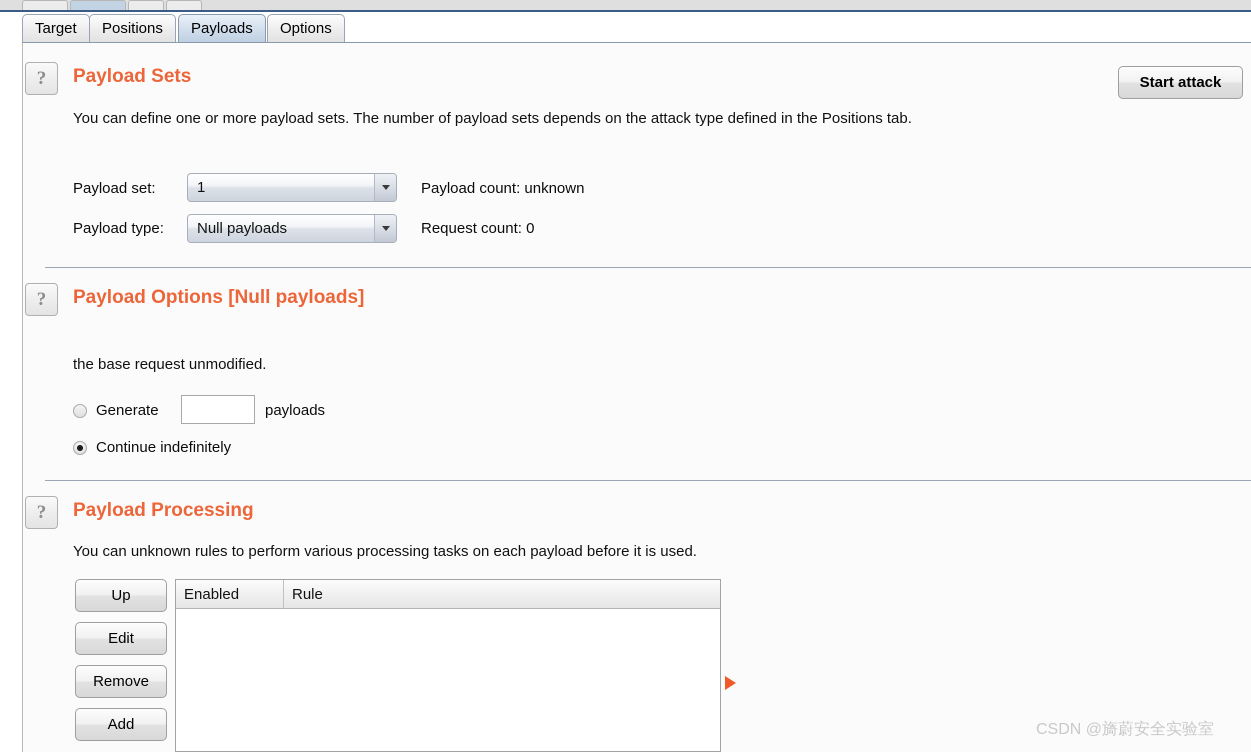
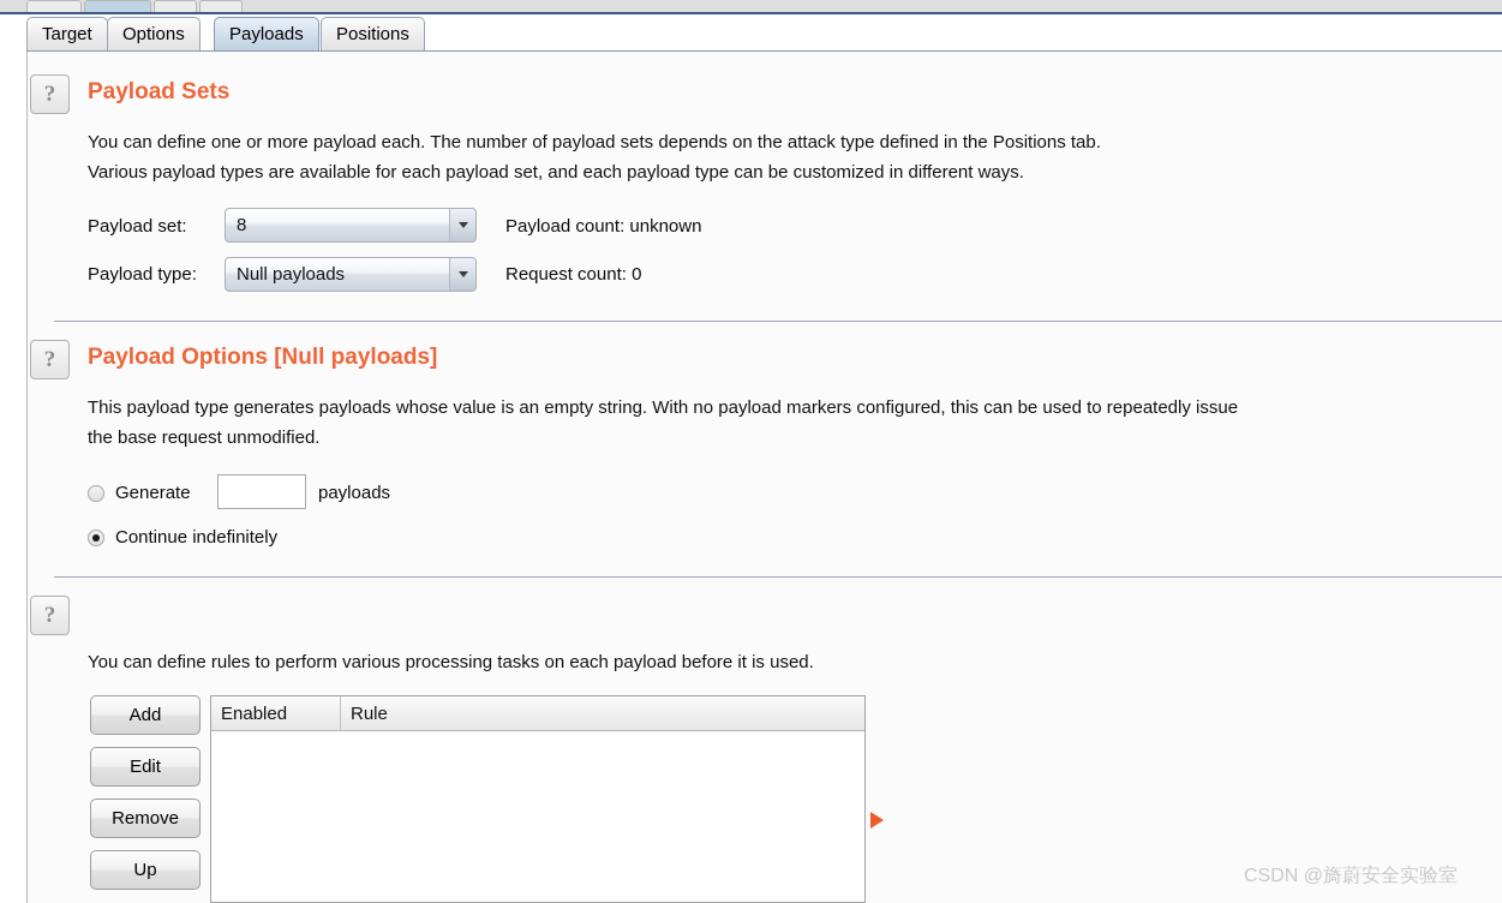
  Target
- Positions
+ Options
  Payloads
- Options
+ Positions
- Start attack
  ?
  Payload Sets
- You can define one or more payload sets. The number of payload sets depends on the attack type defined in the Positions tab.
+ You can define one or more payload each. The number of payload sets depends on the attack type defined in the Positions tab.
+ Various payload types are available for each payload set, and each payload type can be customized in different ways.
  Payload set:
- 1
+ 8
  Payload count: unknown
  Payload type:
  Null payloads
  Request count: 0
  ?
  Payload Options [Null payloads]
+ This payload type generates payloads whose value is an empty string. With no payload markers configured, this can be used to repeatedly issue
  the base request unmodified.
  Generate
  payloads
  Continue indefinitely
  ?
- Payload Processing
- You can unknown rules to perform various processing tasks on each payload before it is used.
+ You can define rules to perform various processing tasks on each payload before it is used.
- Up
+ Add
  Edit
  Remove
- Add
+ Up
  Enabled
  Rule
  CSDN @旖蔚安全实验室
